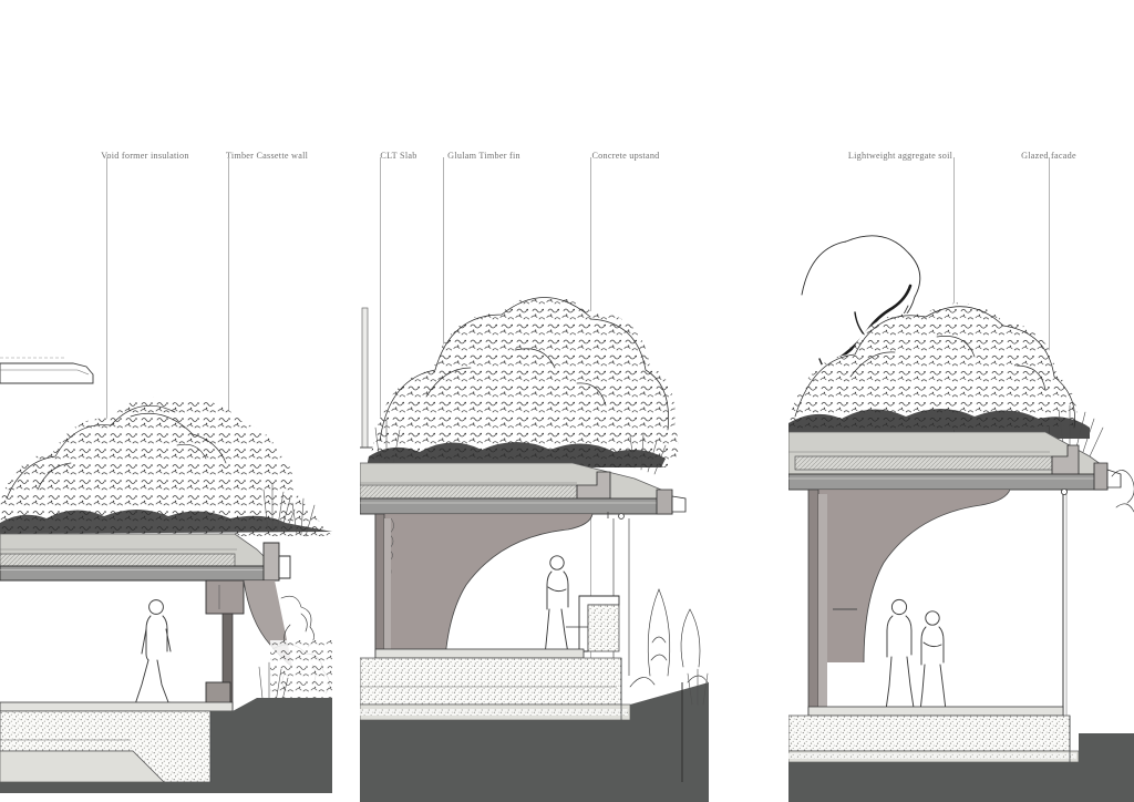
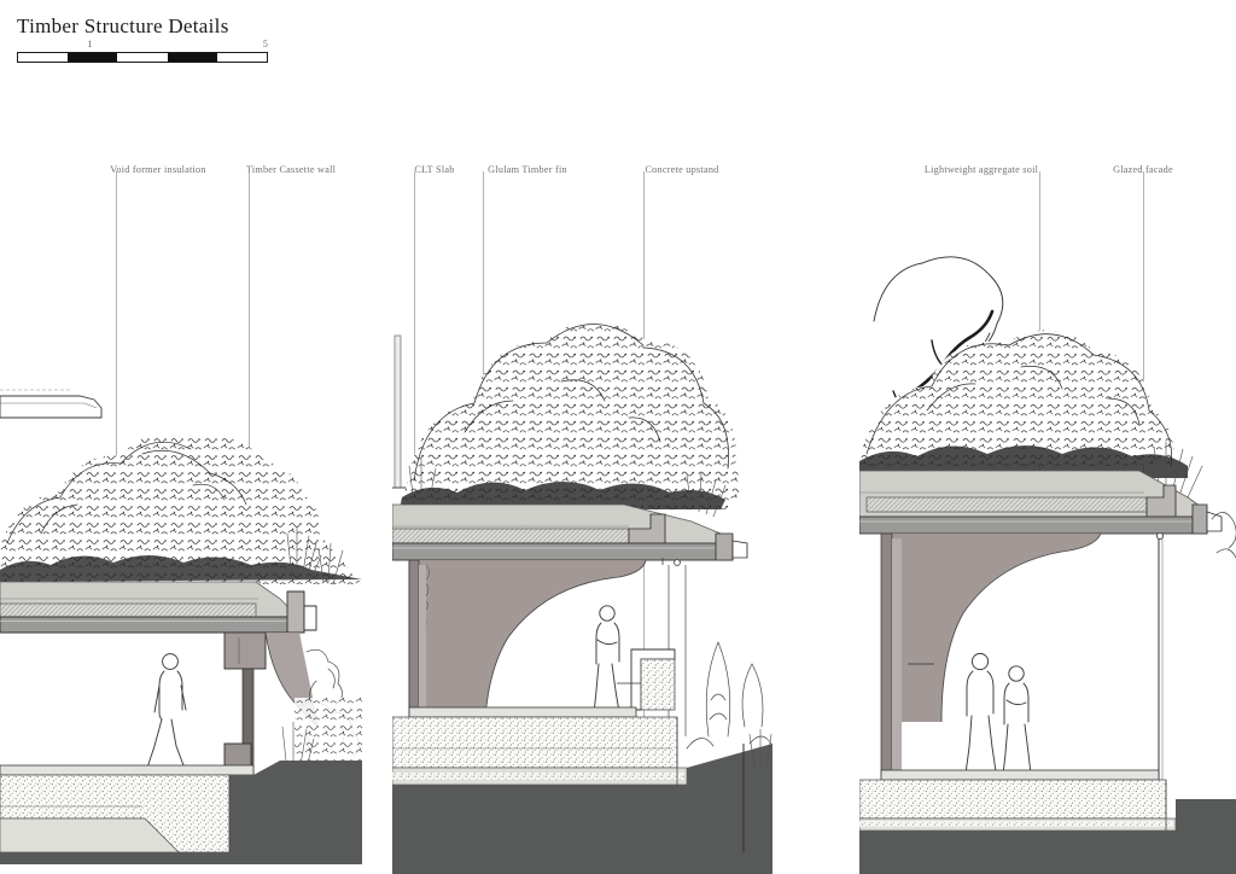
+ Timber Structure Details
+ 1
+ 5
  Void former insulation
  Timber Cassette wall
  CLT Slab
  Glulam Timber fin
  Concrete upstand
  Lightweight aggregate soil
  Glazed facade
